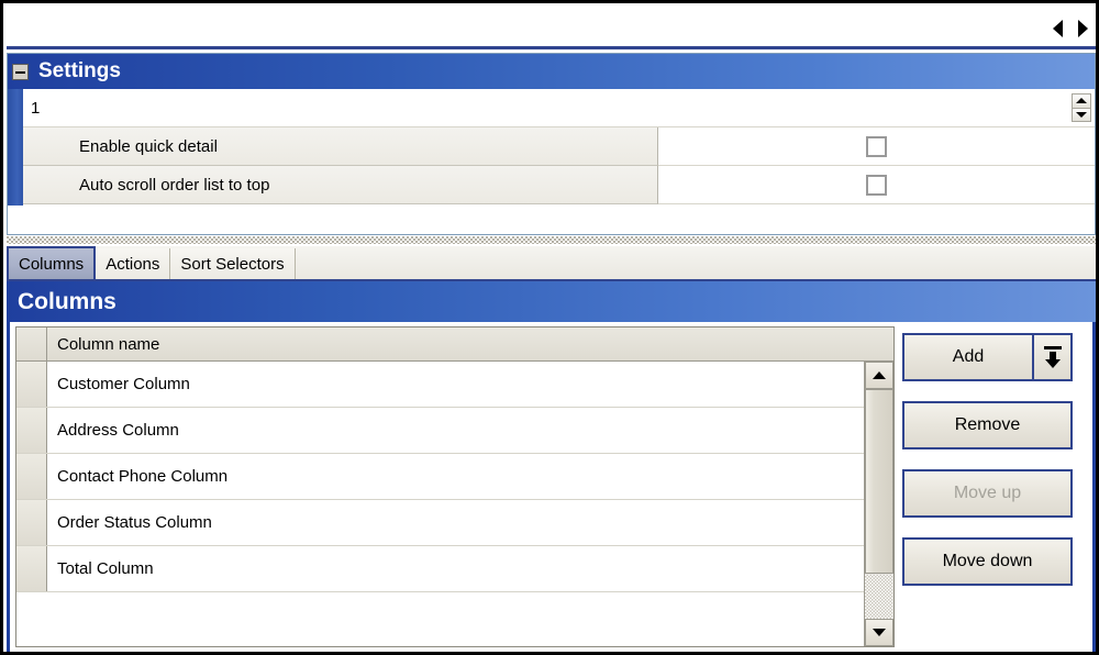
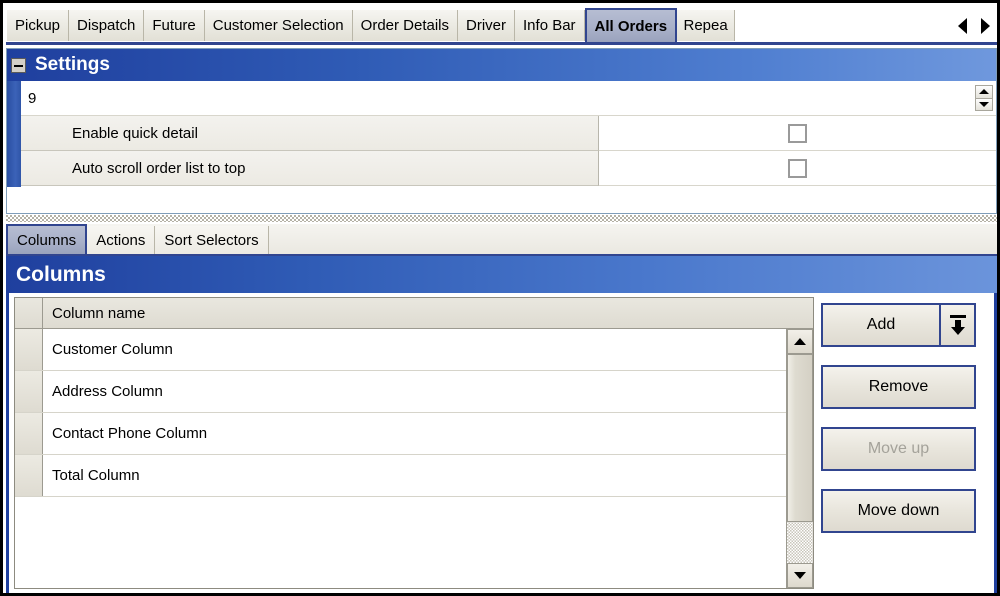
+ Pickup
+ Dispatch
+ Future
+ Customer Selection
+ Order Details
+ Driver
+ Info Bar
+ All Orders
+ Repea
  Settings
- 1
+ 9
  Enable quick detail
  Auto scroll order list to top
  Columns
  Actions
  Sort Selectors
  Columns
  Column name
  Customer Column
  Address Column
  Contact Phone Column
- Order Status Column
  Total Column
  Add
  Remove
  Move up
  Move down
